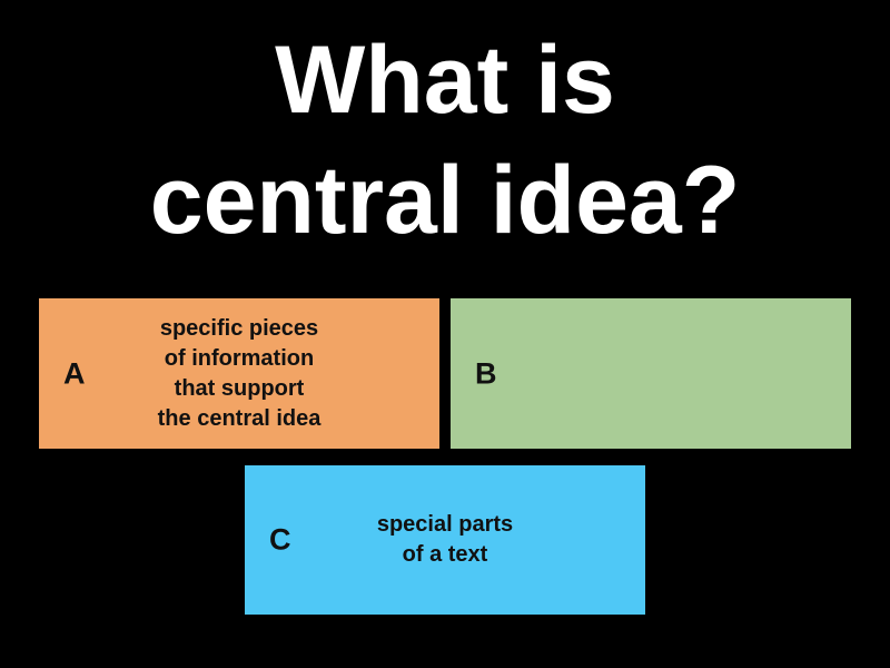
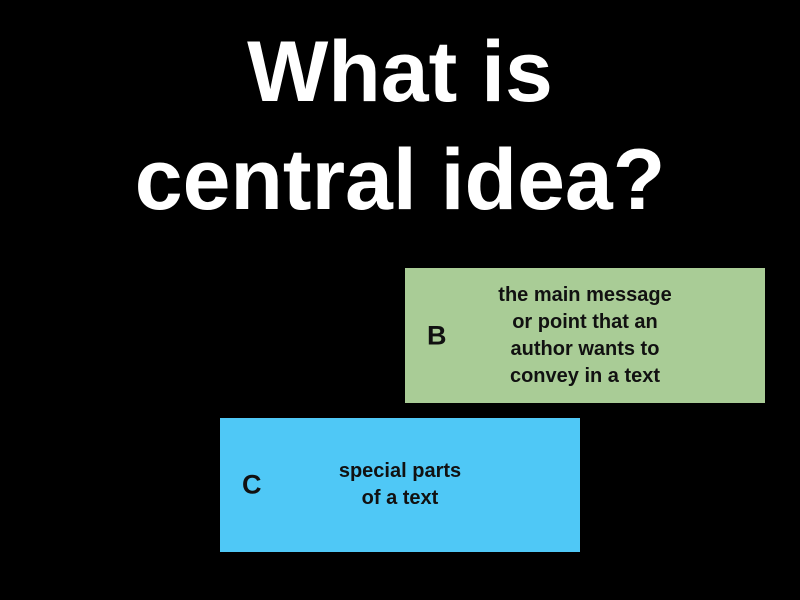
  What is
  central idea?
- A
- specific pieces
- of information
- that support
- the central idea
  B
+ the main message
+ or point that an
+ author wants to
+ convey in a text
  C
  special parts
  of a text
